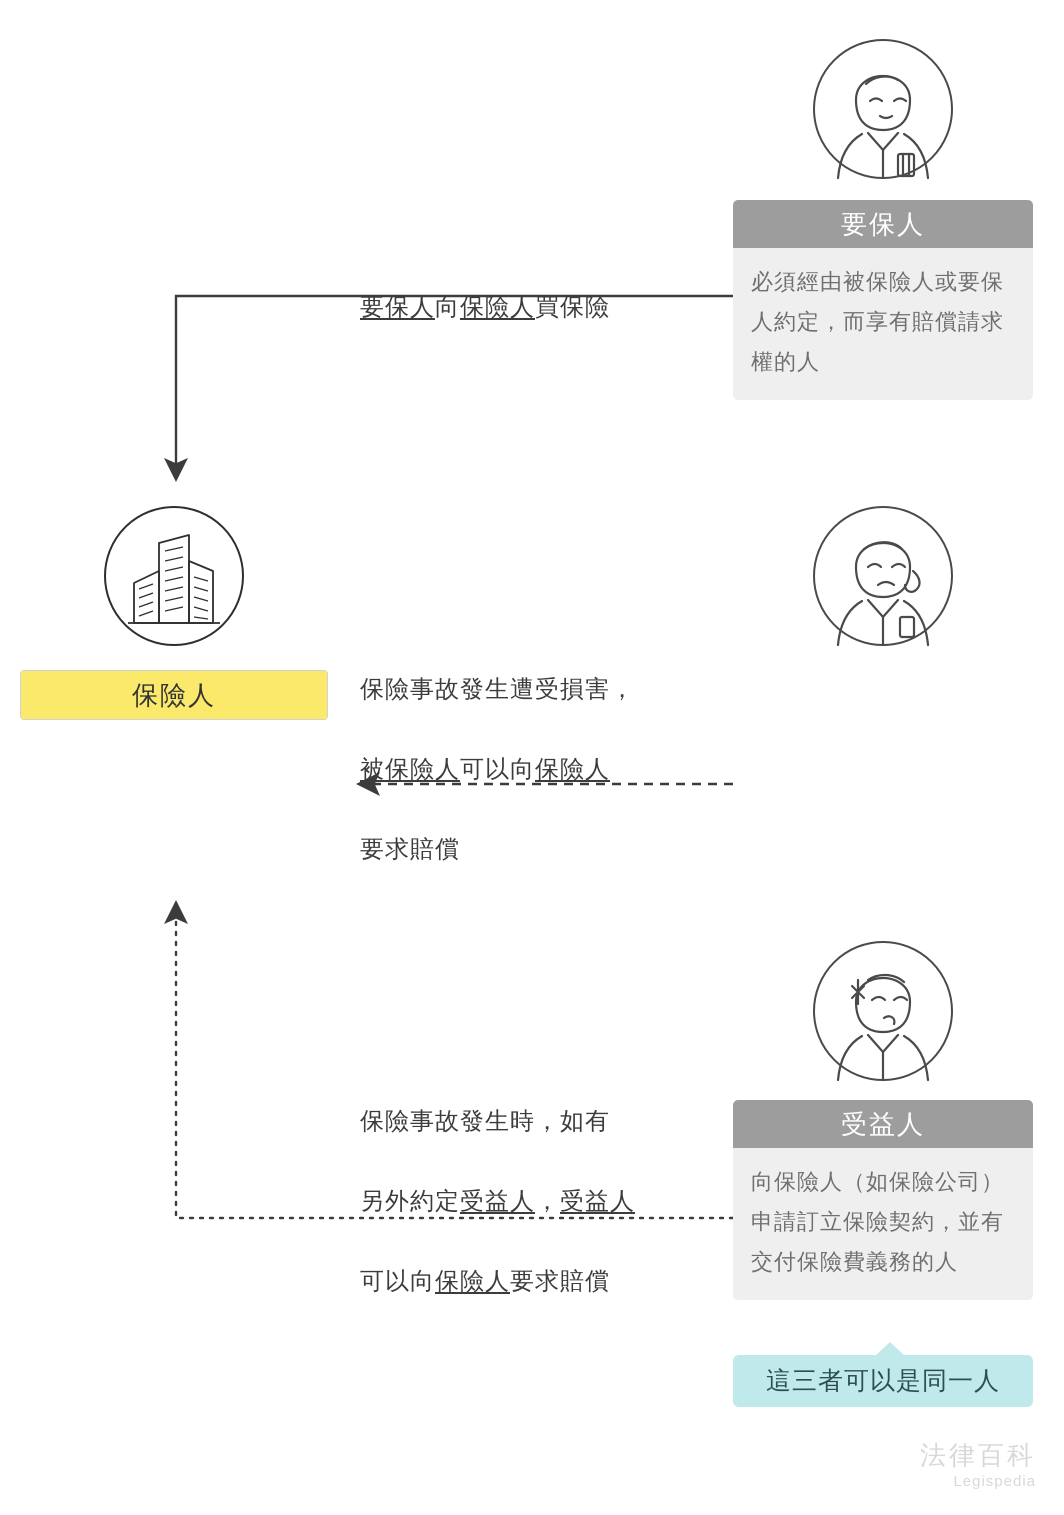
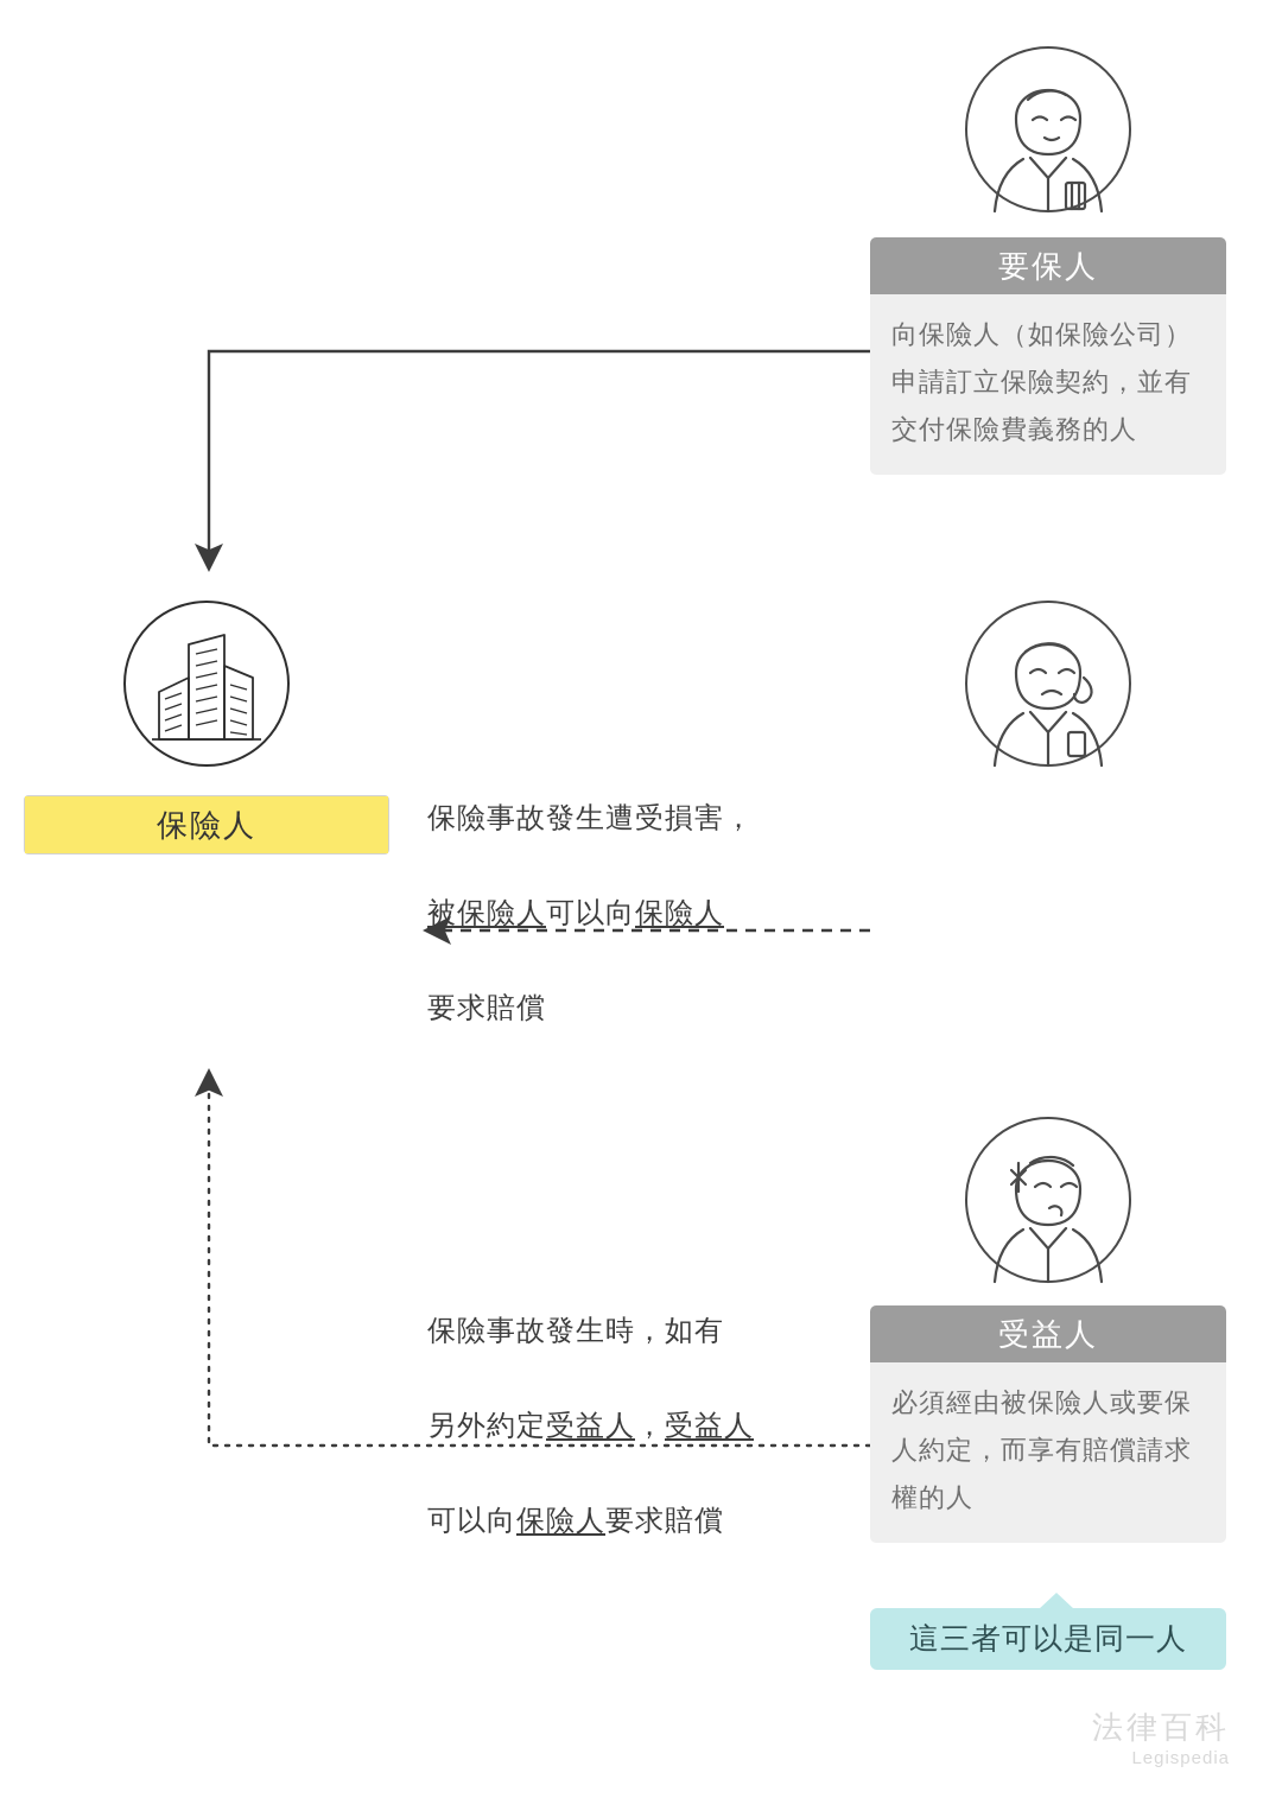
  保險人
  要保人
- 必須經由被保險人或要保人約定，而享有賠償請求權的人
+ 向保險人（如保險公司）申請訂立保險契約，並有交付保險費義務的人
  受益人
- 向保險人（如保險公司）申請訂立保險契約，並有交付保險費義務的人
+ 必須經由被保險人或要保人約定，而享有賠償請求權的人
- 要保人向保險人買保險
  保險事故發生遭受損害，
  被保險人可以向保險人
  要求賠償
  保險事故發生時，如有
  另外約定受益人，受益人
  可以向保險人要求賠償
  這三者可以是同一人
  法律百科
  Legispedia
